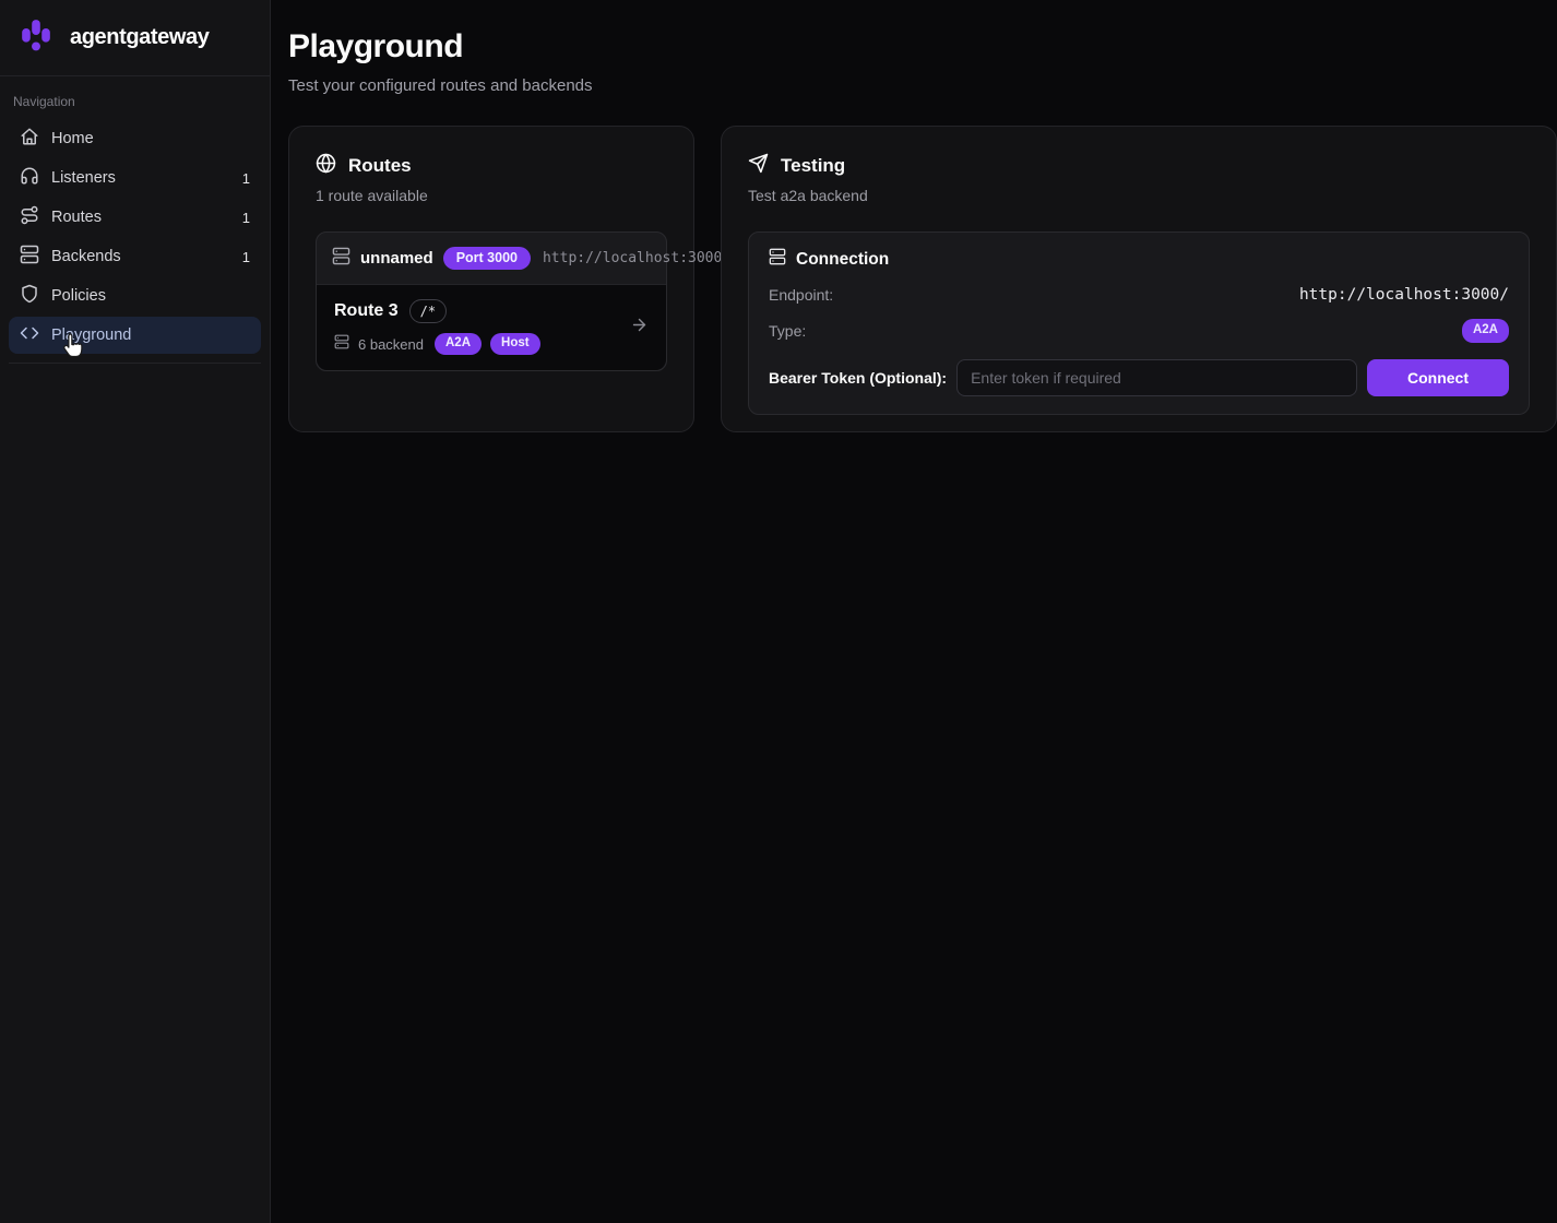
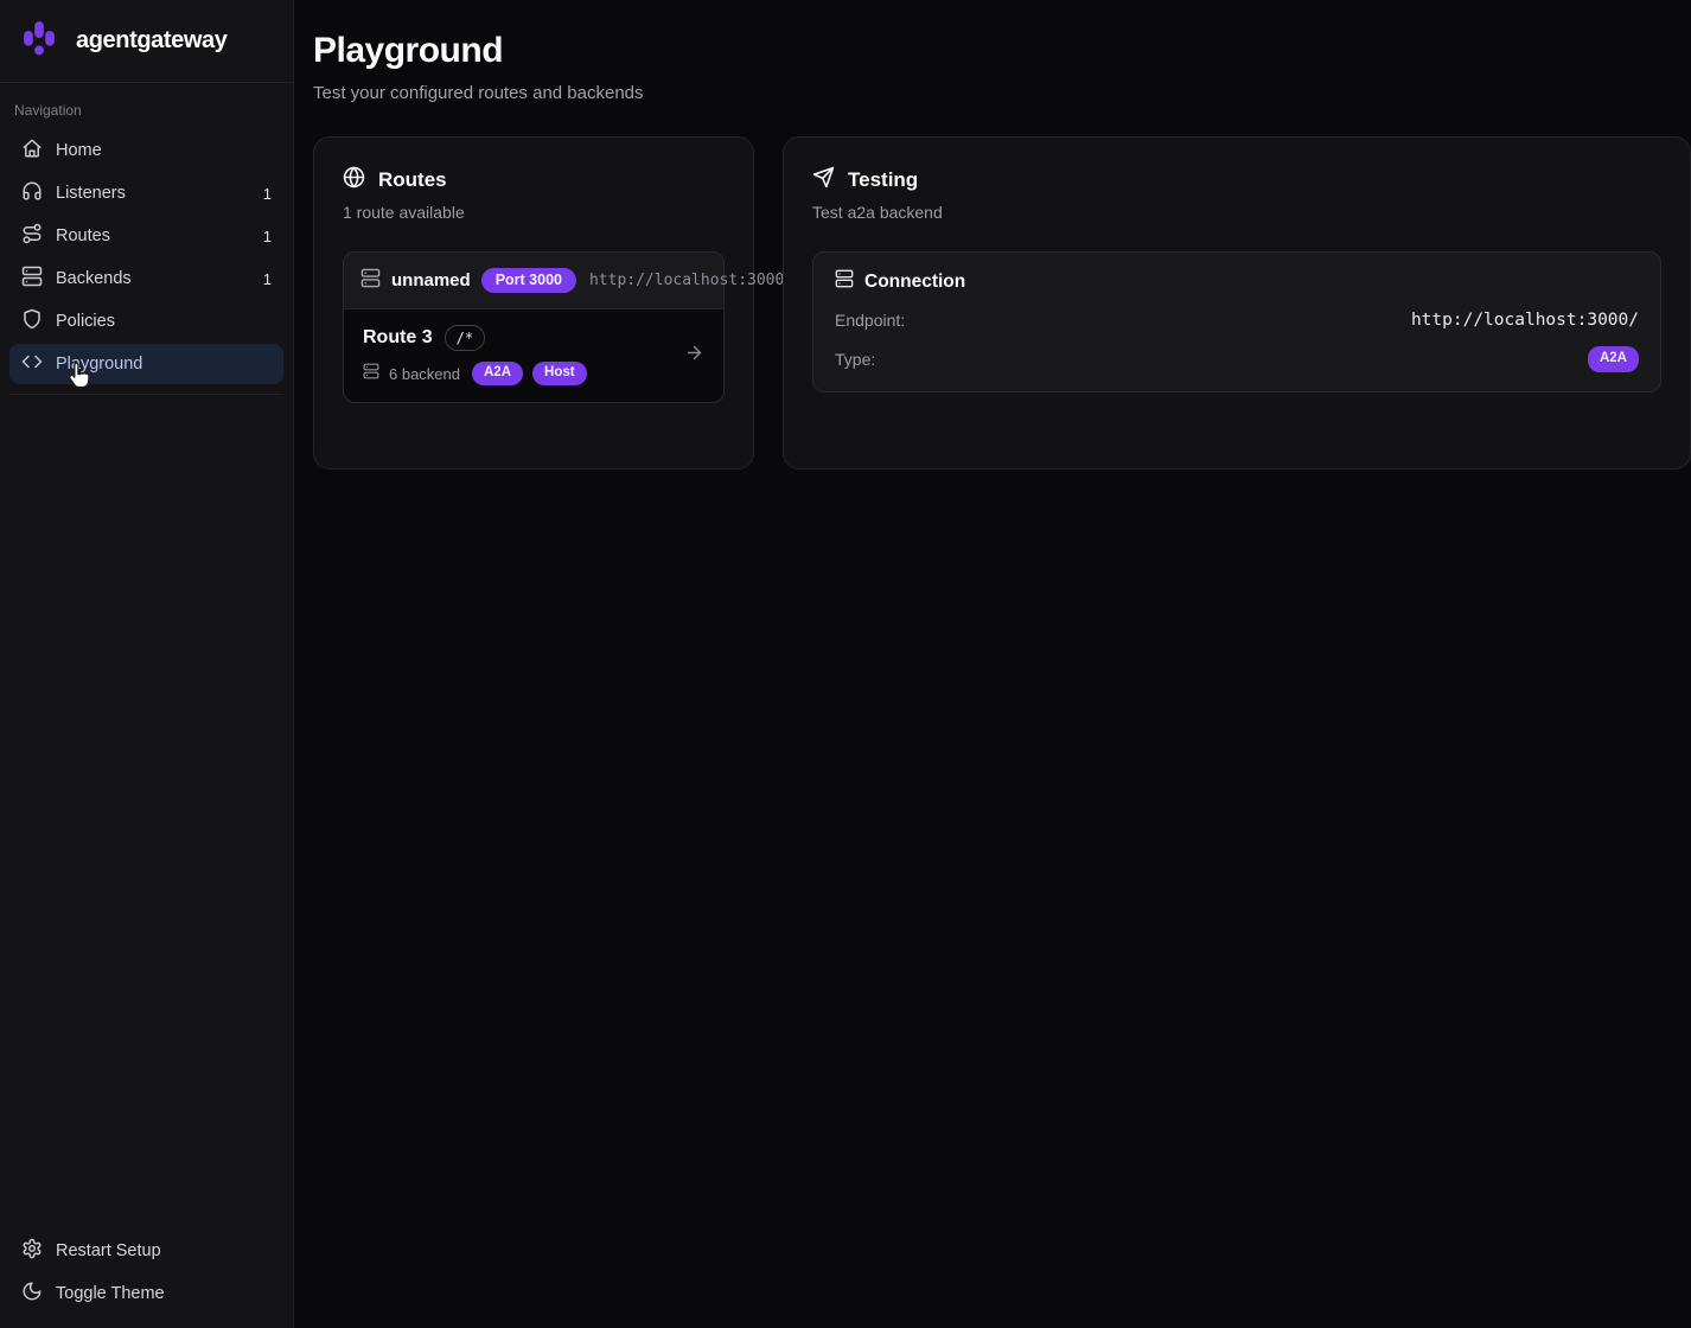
  agentgateway
  Navigation
  Home
  Listeners
  1
  Routes
  1
  Backends
  1
  Policies
  Plyground
+ Restart Setup
+ Toggle Theme
  Playground
  Test your configured routes and backends
  Routes
  1 route available
  unnamed
  Port 3000
  http://localhost:3000
  Route 3
  /*
  6 backend
  A2A
  Host
  Testing
  Test a2a backend
  Connection
  Endpoint:
  http://localhost:3000/
  Type:
  A2A
- Bearer Token (Optional):
- Enter token if required
- Connect
